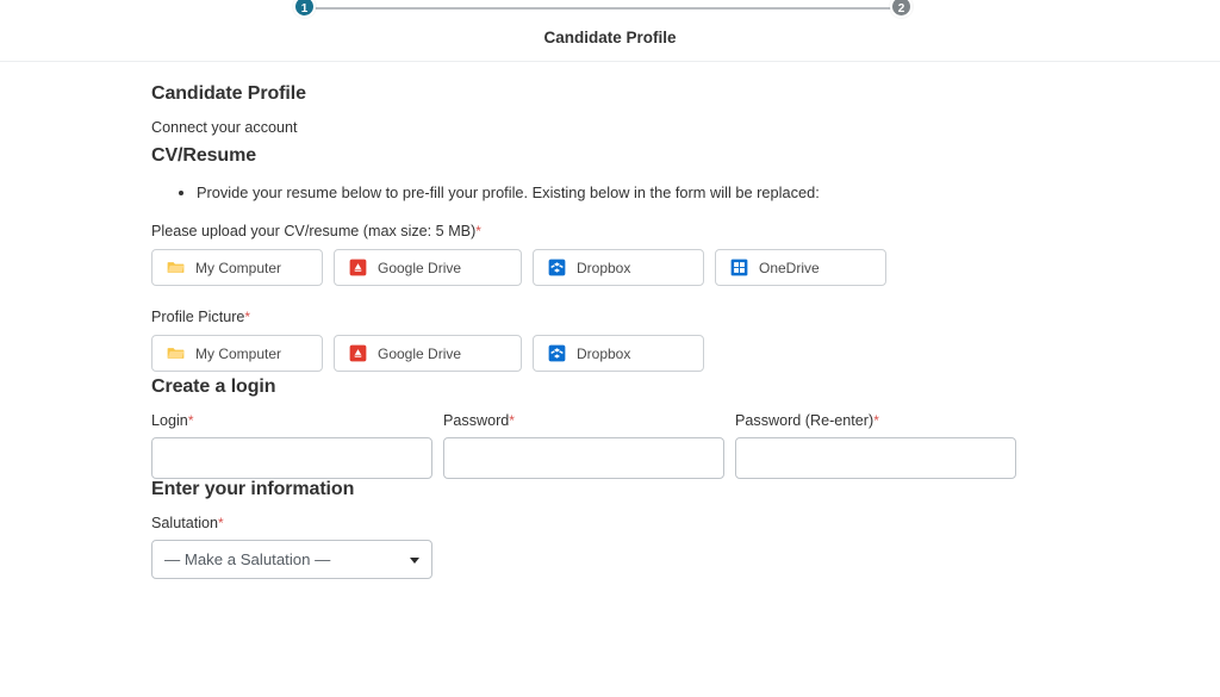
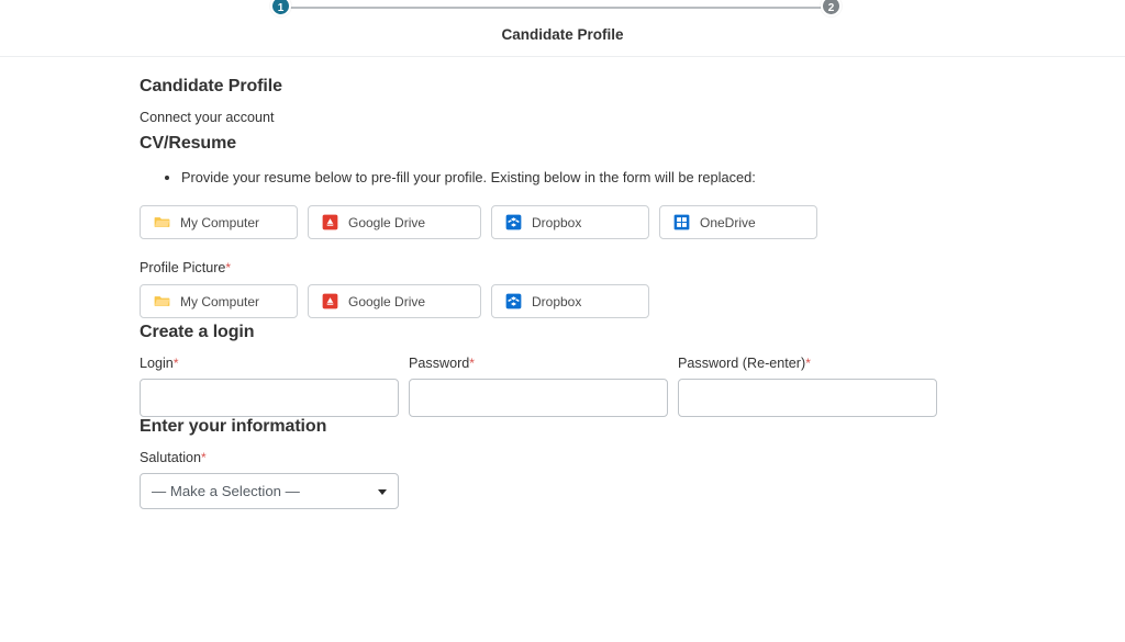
  1
  2
  Candidate Profile
  Candidate Profile
  Connect your account
  CV/Resume
  Provide your resume below to pre-fill your profile. Existing below in the form will be replaced:
- Please upload your CV/resume (max size: 5 MB)*
  My Computer
  Google Drive
  Dropbox
  OneDrive
  Profile Picture*
  My Computer
  Google Drive
  Dropbox
  Create a login
  Login*
  Password*
  Password (Re-enter)*
  Enter your information
  Salutation*
- — Make a Salutation —
+ — Make a Selection —
